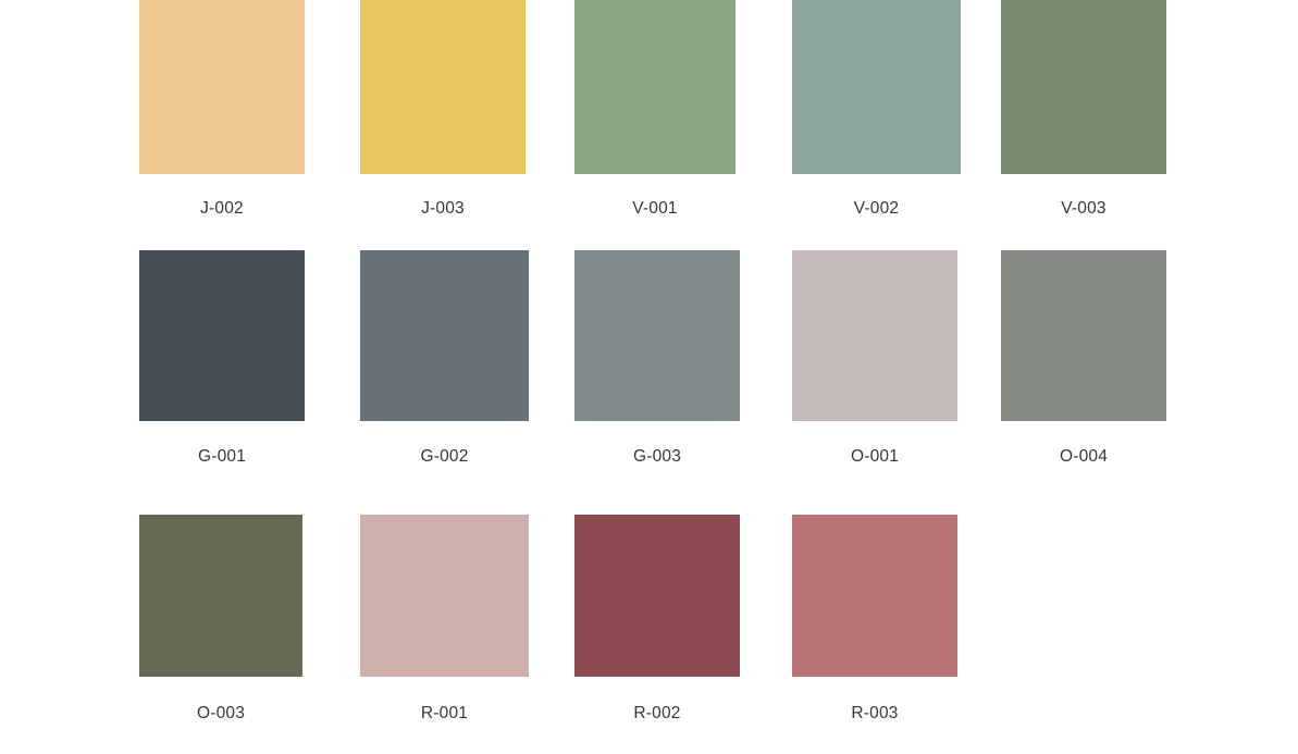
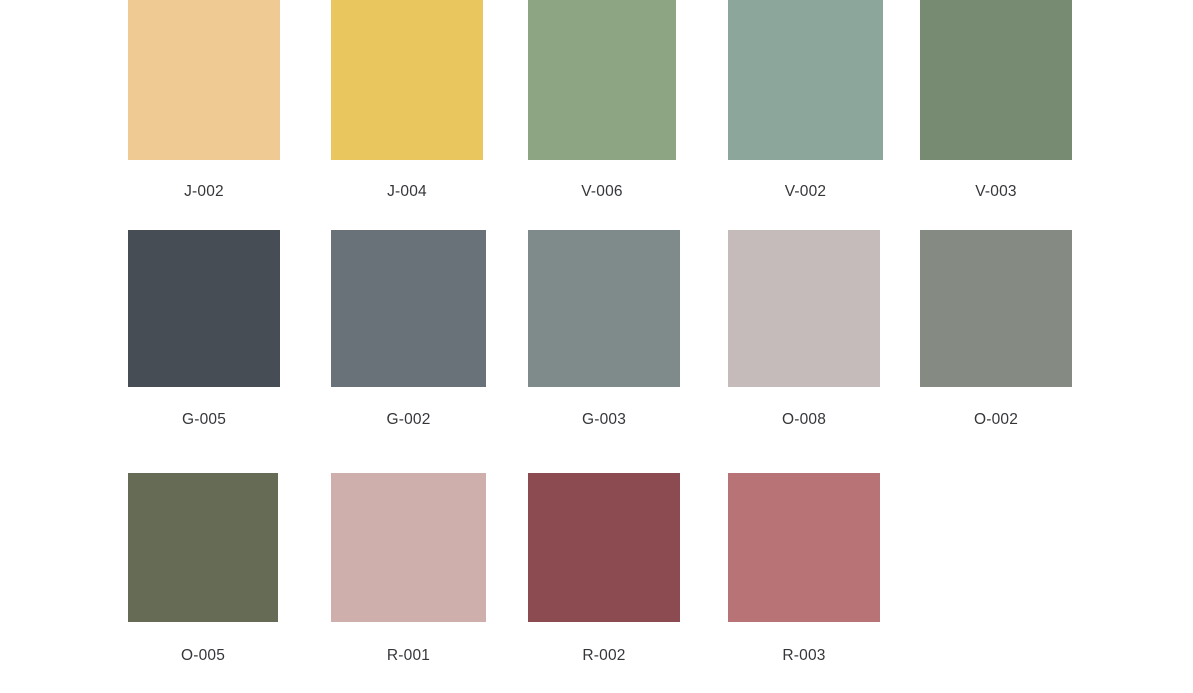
  J-002
- J-003
+ J-004
- V-001
+ V-006
  V-002
  V-003
- G-001
+ G-005
  G-002
  G-003
- O-001
+ O-008
- O-004
+ O-002
- O-003
+ O-005
  R-001
  R-002
  R-003
